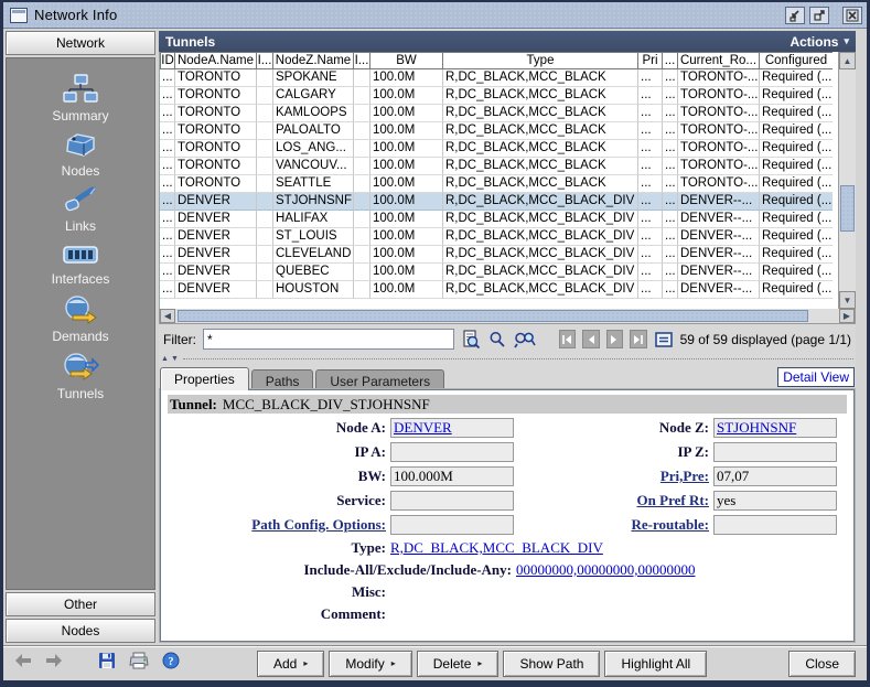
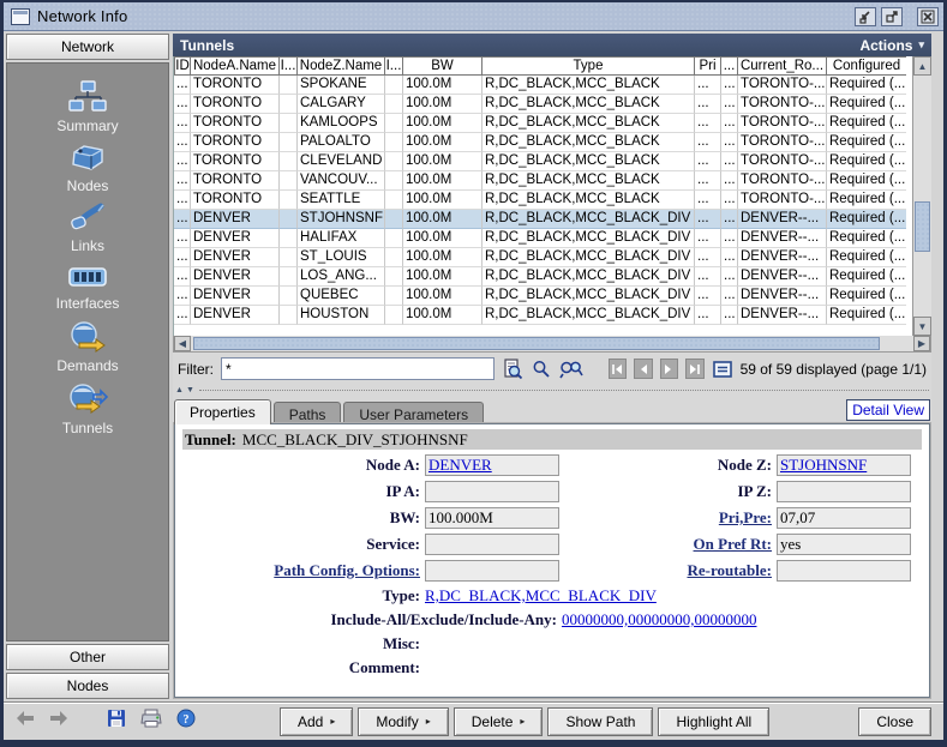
  Network Info
  Network
  Summary
  Nodes
  Links
  Interfaces
  Demands
  Tunnels
  Other
  Nodes
  Tunnels
  Actions
  ▾
  ID
  NodeA.Name
  I...
  NodeZ.Name
  I...
  BW
  Type
  Pri
  ...
  Current_Ro...
  Configured
  ...
  TORONTO
  SPOKANE
  100.0M
  R,DC_BLACK,MCC_BLACK
  ...
  ...
  TORONTO-...
  Required (...
  ...
  TORONTO
  CALGARY
  100.0M
  R,DC_BLACK,MCC_BLACK
  ...
  ...
  TORONTO-...
  Required (...
  ...
  TORONTO
  KAMLOOPS
  100.0M
  R,DC_BLACK,MCC_BLACK
  ...
  ...
  TORONTO-...
  Required (...
  ...
  TORONTO
  PALOALTO
  100.0M
  R,DC_BLACK,MCC_BLACK
  ...
  ...
  TORONTO-...
  Required (...
  ...
  TORONTO
- LOS_ANG...
+ CLEVELAND
  100.0M
  R,DC_BLACK,MCC_BLACK
  ...
  ...
  TORONTO-...
  Required (...
  ...
  TORONTO
  VANCOUV...
  100.0M
  R,DC_BLACK,MCC_BLACK
  ...
  ...
  TORONTO-...
  Required (...
  ...
  TORONTO
  SEATTLE
  100.0M
  R,DC_BLACK,MCC_BLACK
  ...
  ...
  TORONTO-...
  Required (...
  ...
  DENVER
  STJOHNSNF
  100.0M
  R,DC_BLACK,MCC_BLACK_DIV
  ...
  ...
  DENVER--...
  Required (...
  ...
  DENVER
  HALIFAX
  100.0M
  R,DC_BLACK,MCC_BLACK_DIV
  ...
  ...
  DENVER--...
  Required (...
  ...
  DENVER
  ST_LOUIS
  100.0M
  R,DC_BLACK,MCC_BLACK_DIV
  ...
  ...
  DENVER--...
  Required (...
  ...
  DENVER
- CLEVELAND
+ LOS_ANG...
  100.0M
  R,DC_BLACK,MCC_BLACK_DIV
  ...
  ...
  DENVER--...
  Required (...
  ...
  DENVER
  QUEBEC
  100.0M
  R,DC_BLACK,MCC_BLACK_DIV
  ...
  ...
  DENVER--...
  Required (...
  ...
  DENVER
  HOUSTON
  100.0M
  R,DC_BLACK,MCC_BLACK_DIV
  ...
  ...
  DENVER--...
  Required (...
  ▲
  ▼
  ◀
  ▶
  Filter:
  *
  59 of 59 displayed (page 1/1)
  Properties
  Paths
  User Parameters
  Detail View
  Tunnel:
  MCC_BLACK_DIV_STJOHNSNF
  Node A:
  DENVER
  Node Z:
  STJOHNSNF
  IP A:
  IP Z:
  BW:
  100.000M
  Pri,Pre:
  07,07
  Service:
  On Pref Rt:
  yes
  Path Config. Options:
  Re-routable:
  Type:
  R,DC_BLACK,MCC_BLACK_DIV
  Include-All/Exclude/Include-Any:
  00000000,00000000,00000000
  Misc:
  Comment:
  ?
  Add
  ▸
  Modify
  ▸
  Delete
  ▸
  Show Path
  Highlight All
  Close
